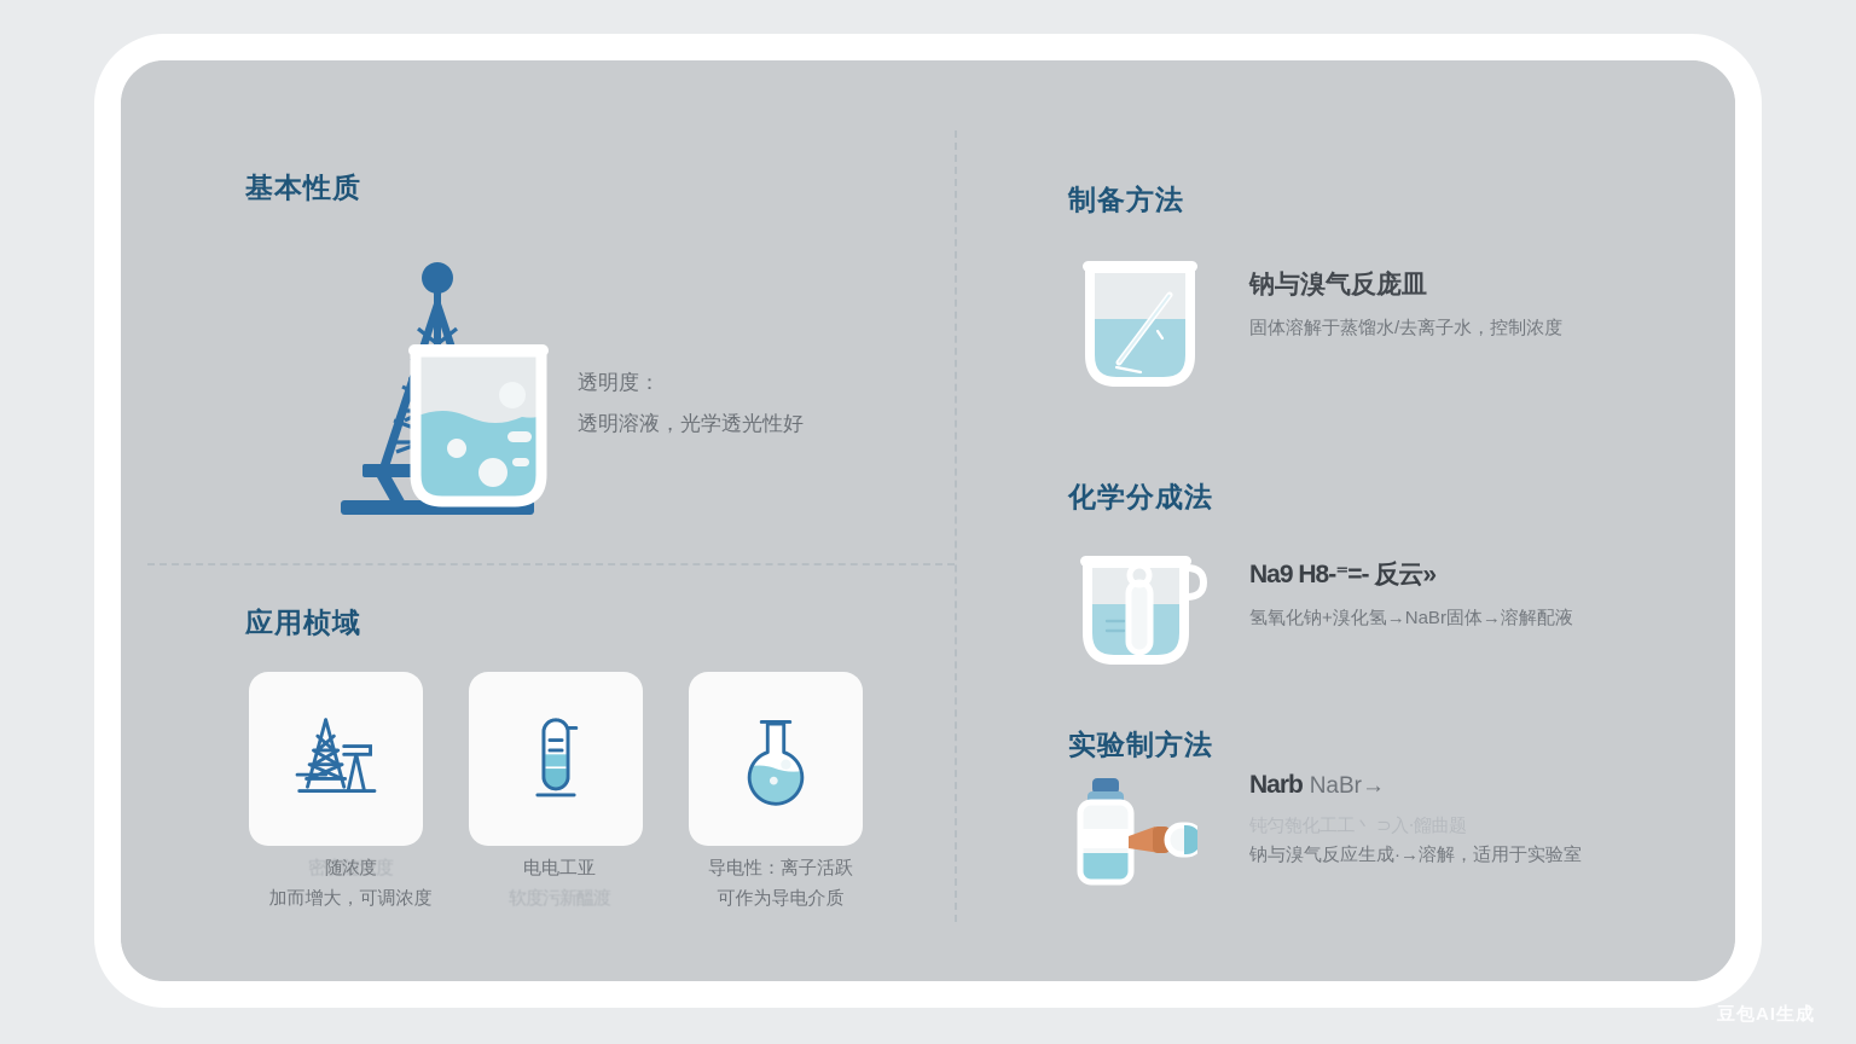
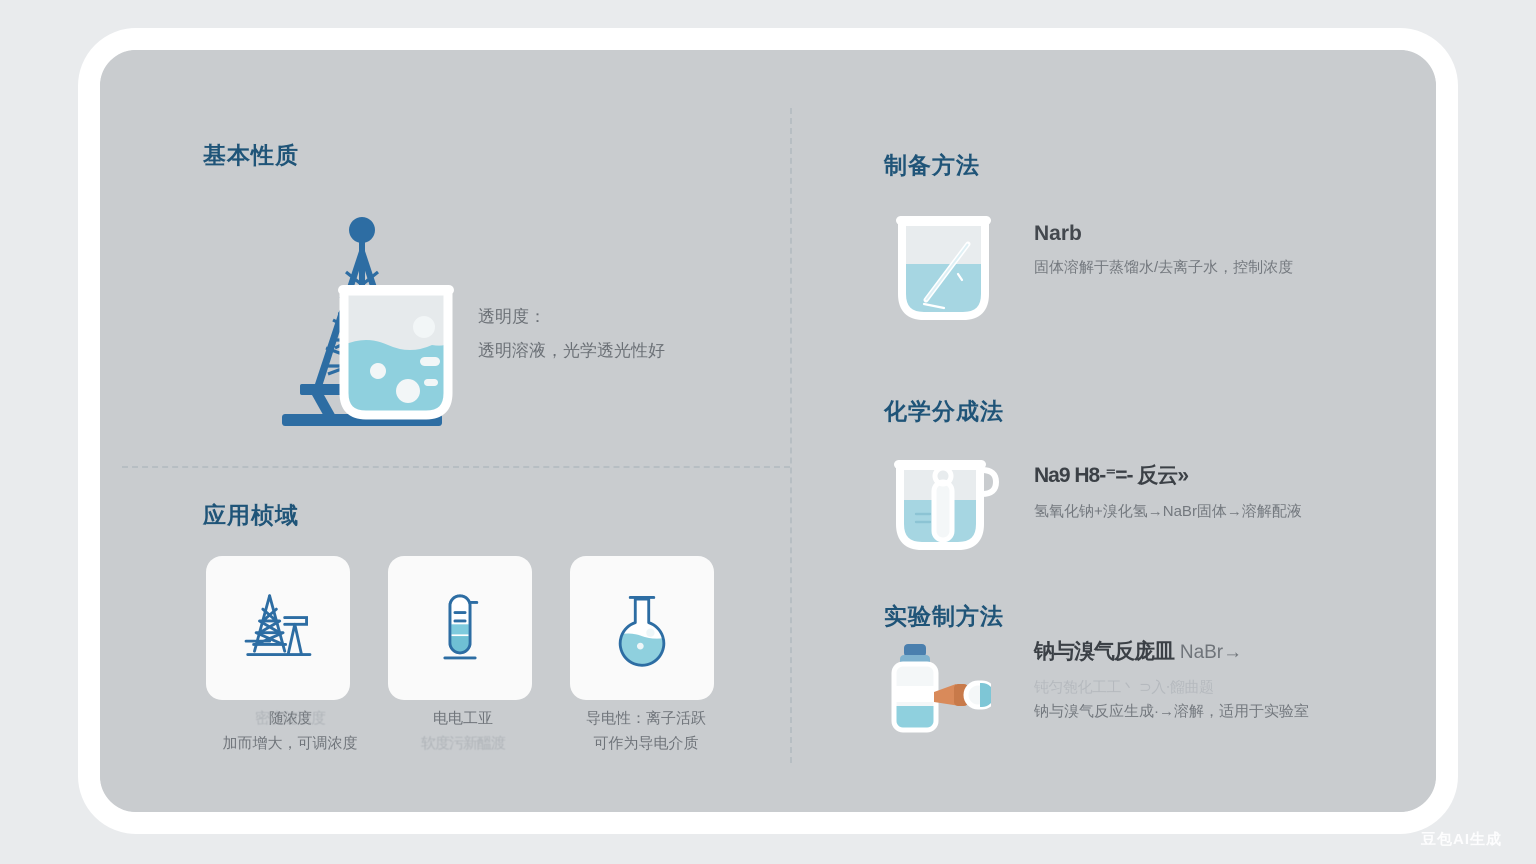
  基本性质
  透明度：
  透明溶液，光学透光性好
  应用桢域
  密度随浓度
  随浓度
  加而增大，可调浓度
  电电工亚
  导电性：离子活跃
  可作为导电介质
  制备方法
- 钠与溴气反庞皿
+ Narb
  固体溶解于蒸馏水/去离子水，控制浓度
  化学分成法
  Na9 H8-⁼=- 反云»
  氢氧化钠+溴化氢→NaBr固体→溶解配液
  实验制方法
- Narb NaBr→
+ 钠与溴气反庞皿 NaBr→
  钠与溴气反应生成·→溶解，适用于实验室
